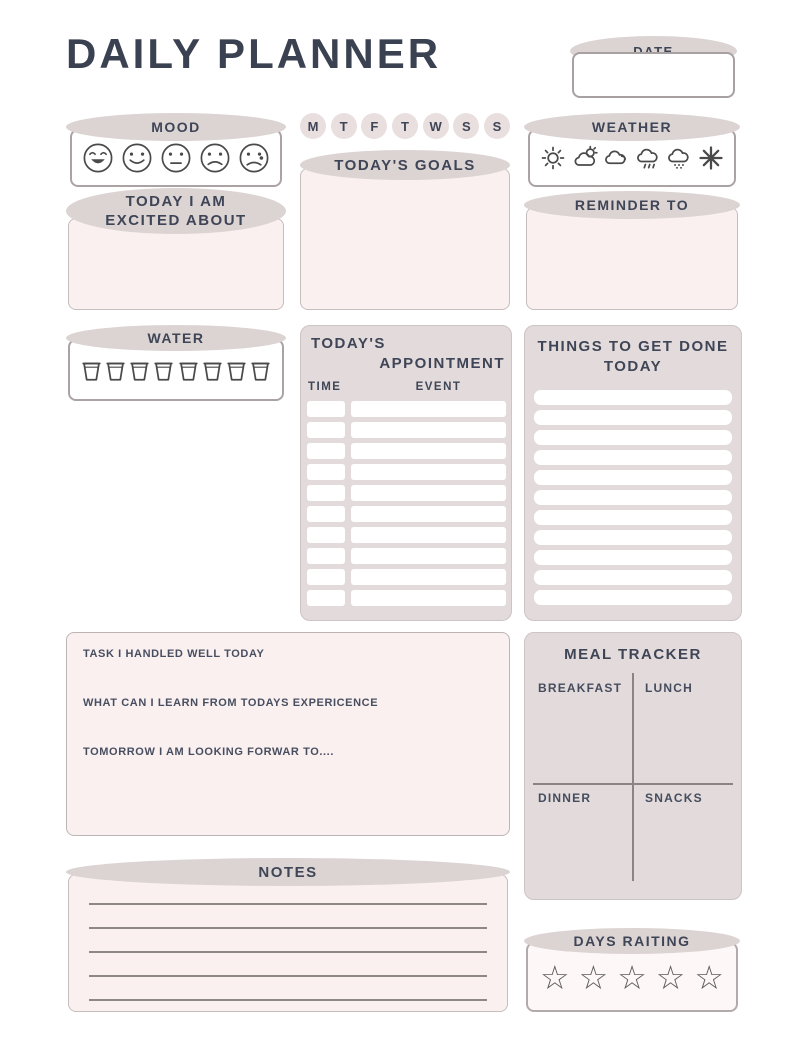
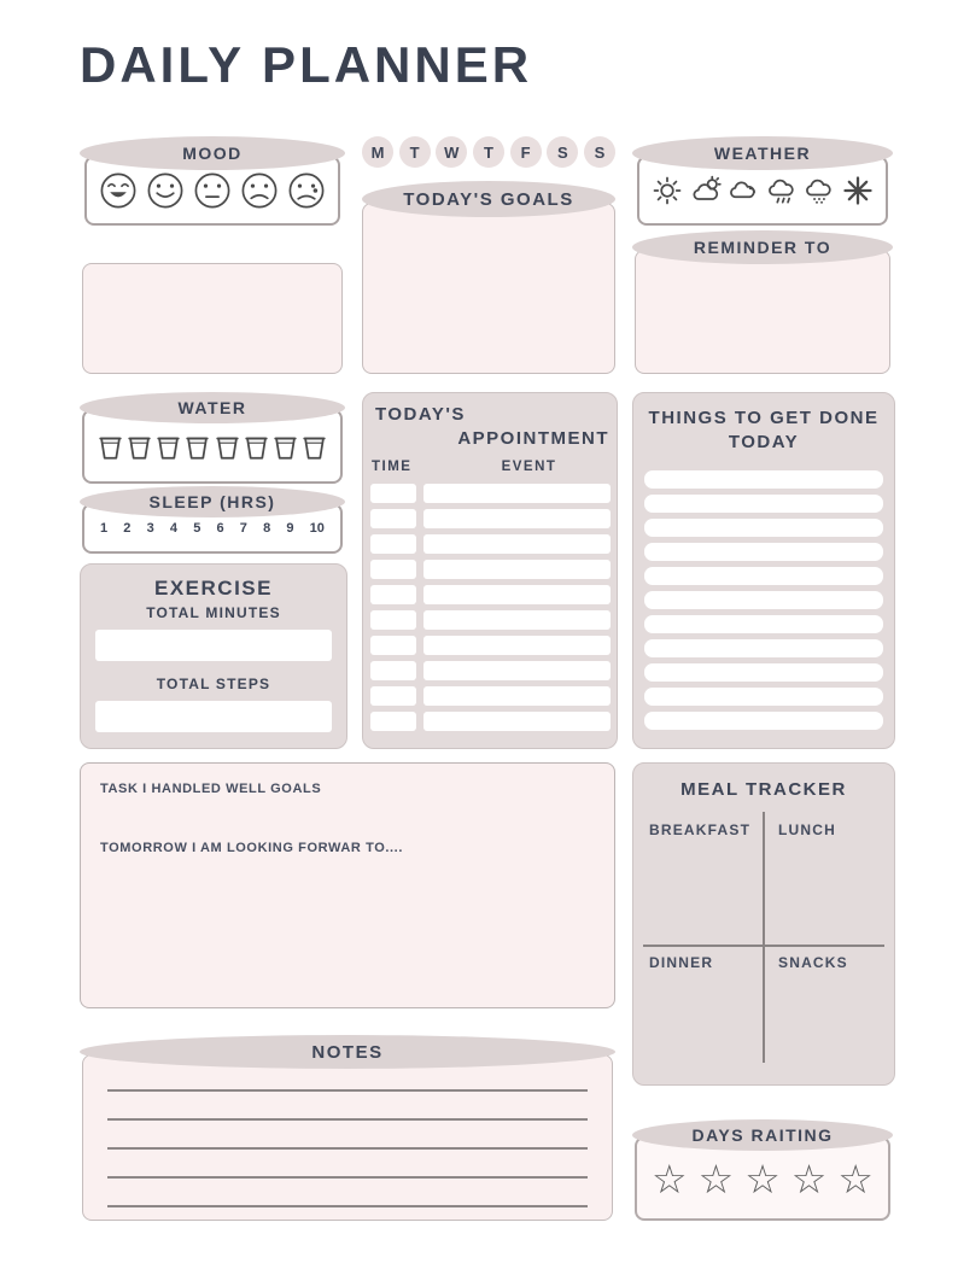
  DAILY PLANNER
- DATE
  MOOD
  M
  T
- F
+ W
  T
- W
+ F
  S
  S
  WEATHER
  TODAY'S GOALS
- TODAY I AM
- EXCITED ABOUT
  REMINDER TO
  WATER
+ SLEEP (HRS)
+ 1
+ 2
+ 3
+ 4
+ 5
+ 6
+ 7
+ 8
+ 9
+ 10
+ EXERCISE
+ TOTAL MINUTES
+ TOTAL STEPS
  TODAY'S
  APPOINTMENT
  TIME
  EVENT
  THINGS TO GET DONE
  TODAY
- TASK I HANDLED WELL TODAY
+ TASK I HANDLED WELL GOALS
- WHAT CAN I LEARN FROM TODAYS EXPERICENCE
  TOMORROW I AM LOOKING FORWAR TO....
  MEAL TRACKER
  BREAKFAST
  LUNCH
  DINNER
  SNACKS
  NOTES
  DAYS RAITING
  ☆
  ☆
  ☆
  ☆
  ☆
